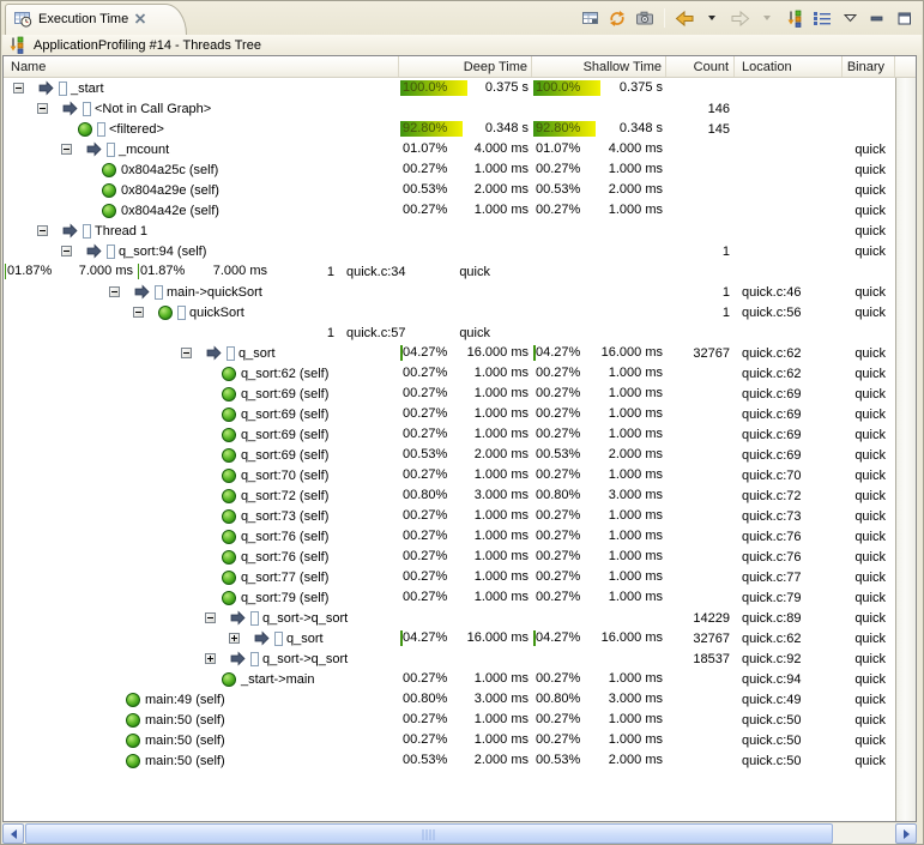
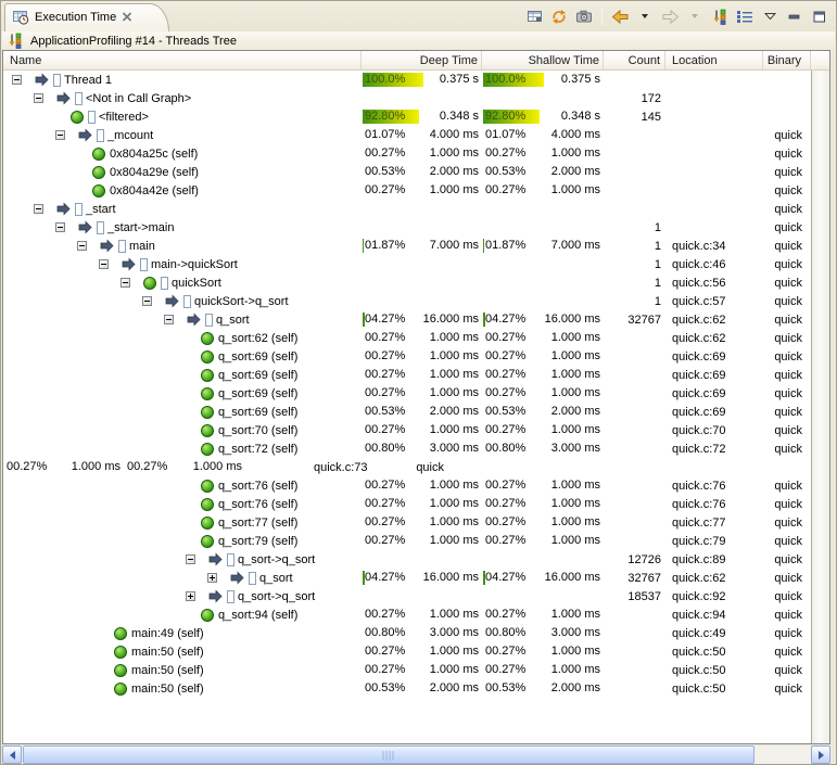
  Execution Time
  ApplicationProfiling #14 - Threads Tree
  Name
  Deep Time
  Shallow Time
  Count
  Location
  Binary
- _start
+ Thread 1
  100.0%
  0.375 s
  100.0%
  0.375 s
  <Not in Call Graph>
- 146
+ 172
  <filtered>
  92.80%
  0.348 s
  92.80%
  0.348 s
  145
  _mcount
  01.07%
  4.000 ms
  01.07%
  4.000 ms
  quick
  0x804a25c (self)
  00.27%
  1.000 ms
  00.27%
  1.000 ms
  quick
  0x804a29e (self)
  00.53%
  2.000 ms
  00.53%
  2.000 ms
  quick
  0x804a42e (self)
  00.27%
  1.000 ms
  00.27%
  1.000 ms
  quick
- Thread 1
+ _start
  quick
- q_sort:94 (self)
+ _start->main
  1
  quick
+ main
  01.87%
  7.000 ms
  01.87%
  7.000 ms
  1
  quick.c:34
  quick
  main->quickSort
  1
  quick.c:46
  quick
  quickSort
  1
  quick.c:56
  quick
+ quickSort->q_sort
  1
  quick.c:57
  quick
  q_sort
  04.27%
  16.000 ms
  04.27%
  16.000 ms
  32767
  quick.c:62
  quick
  q_sort:62 (self)
  00.27%
  1.000 ms
  00.27%
  1.000 ms
  quick.c:62
  quick
  q_sort:69 (self)
  00.27%
  1.000 ms
  00.27%
  1.000 ms
  quick.c:69
  quick
  q_sort:69 (self)
  00.27%
  1.000 ms
  00.27%
  1.000 ms
  quick.c:69
  quick
  q_sort:69 (self)
  00.27%
  1.000 ms
  00.27%
  1.000 ms
  quick.c:69
  quick
  q_sort:69 (self)
  00.53%
  2.000 ms
  00.53%
  2.000 ms
  quick.c:69
  quick
  q_sort:70 (self)
  00.27%
  1.000 ms
  00.27%
  1.000 ms
  quick.c:70
  quick
  q_sort:72 (self)
  00.80%
  3.000 ms
  00.80%
  3.000 ms
  quick.c:72
  quick
- q_sort:73 (self)
  00.27%
  1.000 ms
  00.27%
  1.000 ms
  quick.c:73
  quick
  q_sort:76 (self)
  00.27%
  1.000 ms
  00.27%
  1.000 ms
  quick.c:76
  quick
  q_sort:76 (self)
  00.27%
  1.000 ms
  00.27%
  1.000 ms
  quick.c:76
  quick
  q_sort:77 (self)
  00.27%
  1.000 ms
  00.27%
  1.000 ms
  quick.c:77
  quick
  q_sort:79 (self)
  00.27%
  1.000 ms
  00.27%
  1.000 ms
  quick.c:79
  quick
  q_sort->q_sort
- 14229
+ 12726
  quick.c:89
  quick
  q_sort
  04.27%
  16.000 ms
  04.27%
  16.000 ms
  32767
  quick.c:62
  quick
  q_sort->q_sort
  18537
  quick.c:92
  quick
- _start->main
+ q_sort:94 (self)
  00.27%
  1.000 ms
  00.27%
  1.000 ms
  quick.c:94
  quick
  main:49 (self)
  00.80%
  3.000 ms
  00.80%
  3.000 ms
  quick.c:49
  quick
  main:50 (self)
  00.27%
  1.000 ms
  00.27%
  1.000 ms
  quick.c:50
  quick
  main:50 (self)
  00.27%
  1.000 ms
  00.27%
  1.000 ms
  quick.c:50
  quick
  main:50 (self)
  00.53%
  2.000 ms
  00.53%
  2.000 ms
  quick.c:50
  quick
